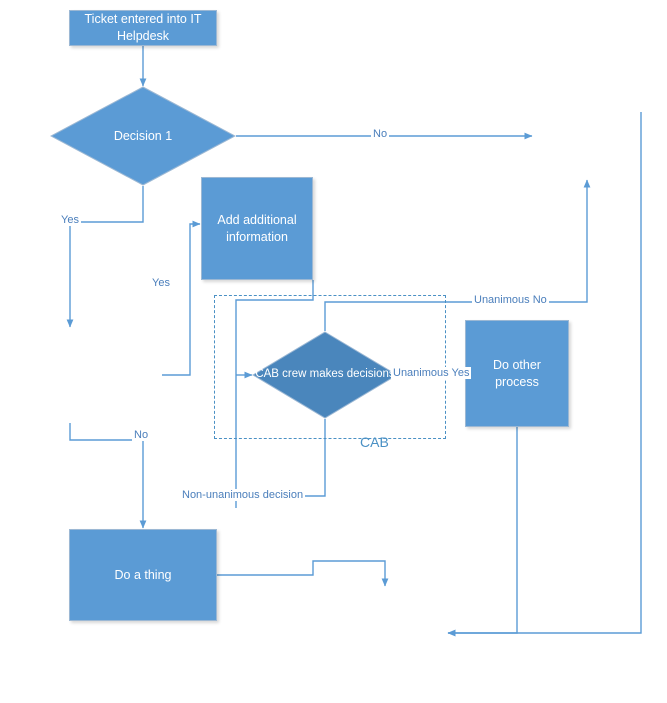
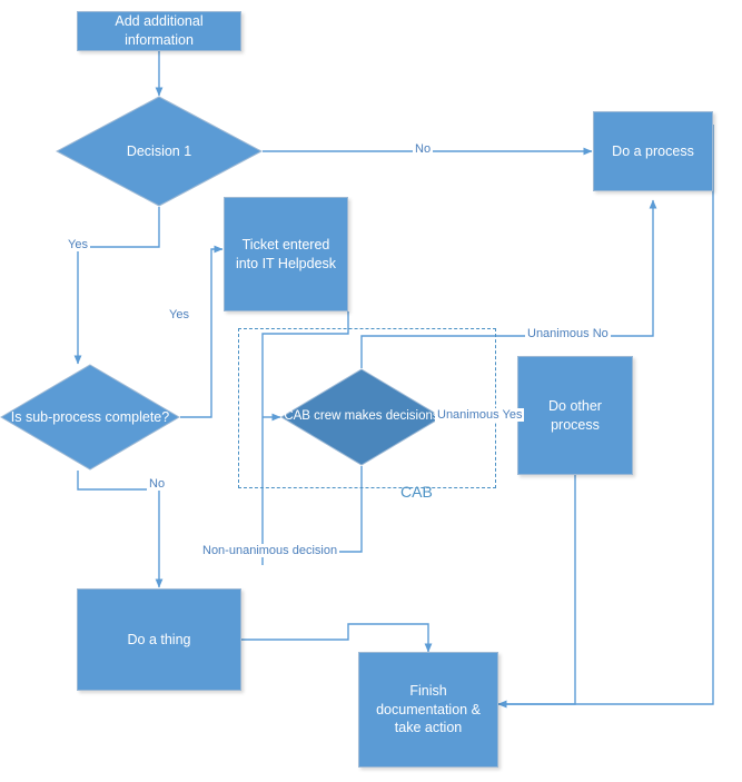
  CAB
- Ticket entered into IT Helpdesk
+ Add additional information
  Decision 1
+ Do a process
- Add additional information
+ Ticket entered into IT Helpdesk
+ Is sub-process complete?
  CAB crew makes decision
  Do other process
  Do a thing
+ Finish documentation & take action
  No
  Yes
  Yes
  No
  Unanimous Yes
  Unanimous No
  Non-unanimous decision
